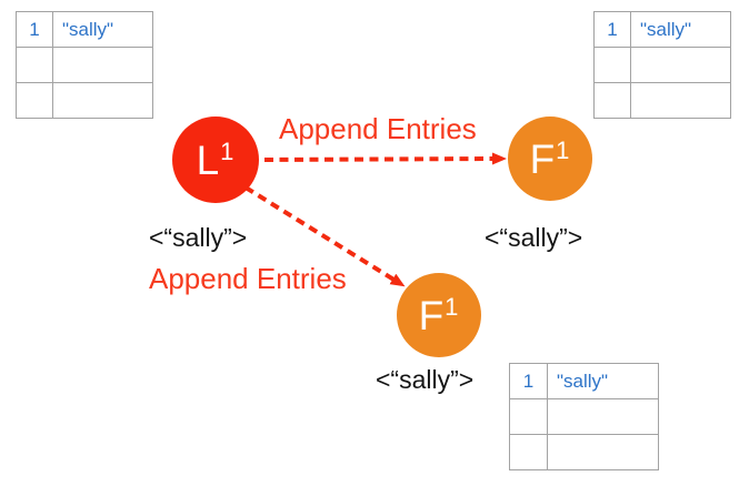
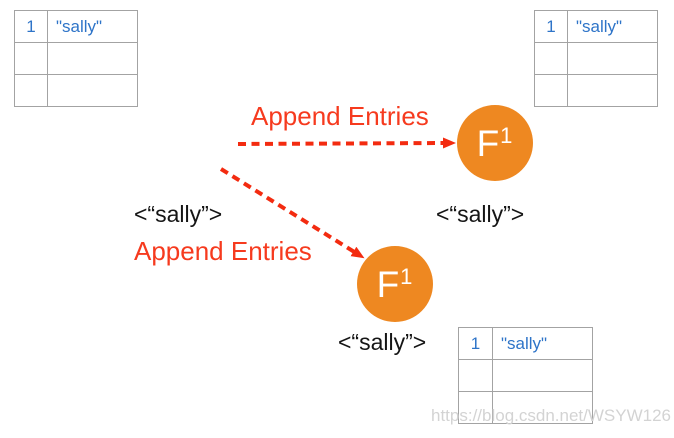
  1	"sally"
  1	"sally"
  1	"sally"
- L1
  F1
  F1
  Append Entries
  Append Entries
  <“sally”>
  <“sally”>
  <“sally”>
+ https://blog.csdn.net/WSYW126
